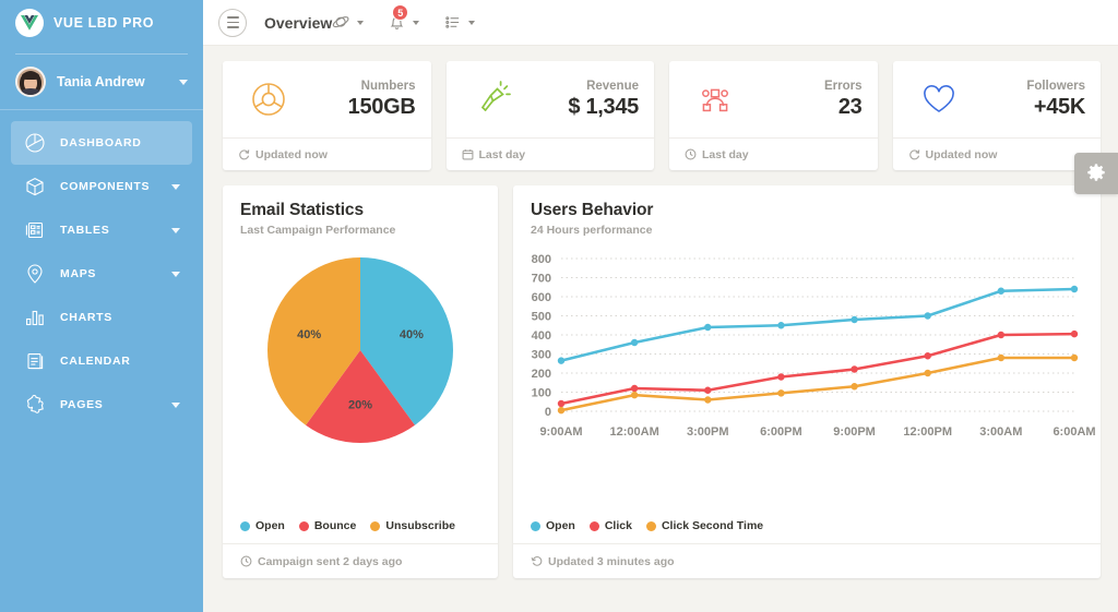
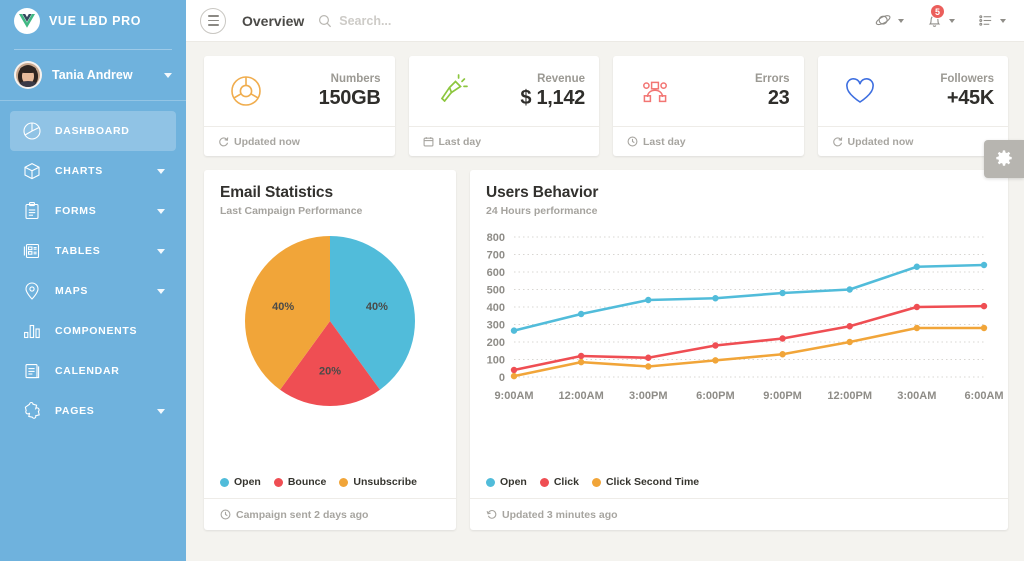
  VUE LBD PRO
  Tania Andrew
  DASHBOARD
- COMPONENTS
+ CHARTS
+ FORMS
  TABLES
  MAPS
- CHARTS
+ COMPONENTS
  CALENDAR
  PAGES
  Overview
+ Search...
  5
  Numbers
  150GB
  Updated now
  Revenue
- $ 1,345
+ $ 1,142
  Last day
  Errors
  23
  Last day
  Followers
  +45K
  Updated now
  Email Statistics
  Last Campaign Performance
  40%
  20%
  40%
  Open
  Bounce
  Unsubscribe
  Campaign sent 2 days ago
  Users Behavior
  24 Hours performance
  0
  100
  200
  300
  400
  500
  600
  700
  800
  9:00AM
  12:00AM
  3:00PM
  6:00PM
  9:00PM
  12:00PM
  3:00AM
  6:00AM
  Open
  Click
  Click Second Time
  Updated 3 minutes ago
